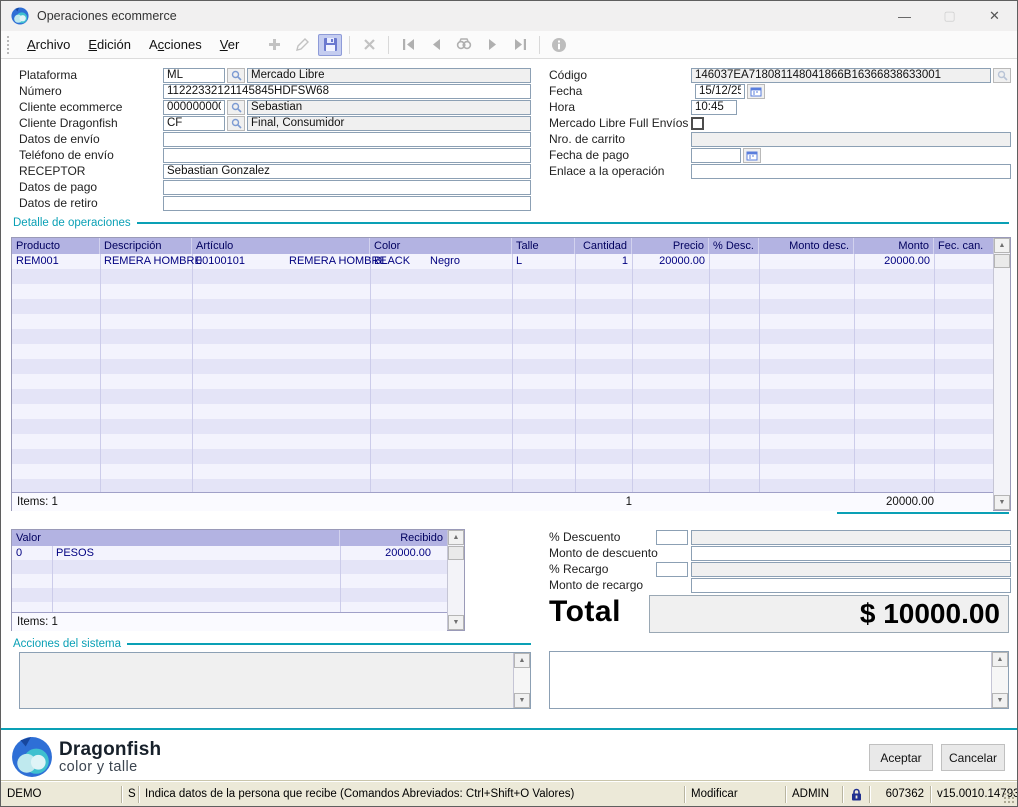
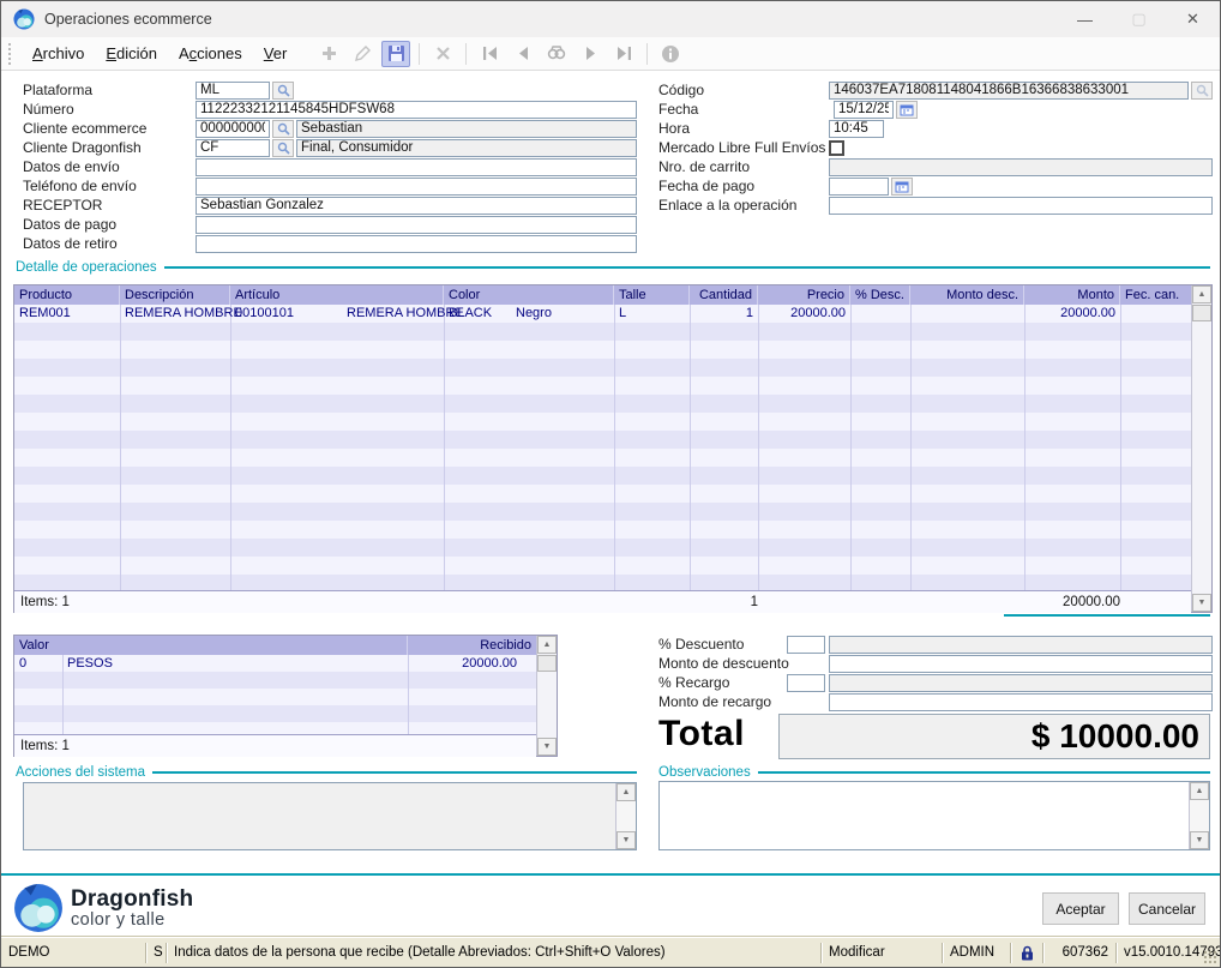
  Operaciones ecommerce
  —
  ▢
  ✕
  Archivo
  Edición
  Acciones
  Ver
  Plataforma
  ML
- Mercado Libre
  Número
  11222332121145845HDFSW68
  Cliente ecommerce
  00000000
  Sebastian
  Cliente Dragonfish
  CF
  Final, Consumidor
  Datos de envío
  Teléfono de envío
  RECEPTOR
  Sebastian Gonzalez
  Datos de pago
  Datos de retiro
  Código
  146037EA718081148041866B16366838633001
  Fecha
  15/12/25
  Hora
  10:45
  Mercado Libre Full Envíos
  Nro. de carrito
  Fecha de pago
  Enlace a la operación
  Detalle de operaciones
  Producto
  Descripción
  Artículo
  Color
  Talle
  Cantidad
  Precio
  % Desc.
  Monto desc.
  Monto
  Fec. can.
  REM001
  REMERA HOMBR
  00100101
  REMERA HOMB
  BLACK
  Negro
  L
  1
  20000.00
  20000.00
  Items: 1
  1
  20000.00
  Valor
  Recibido
  0
  PESOS
  20000.00
  Items: 1
  % Descuento
  Monto de descuento
  % Recargo
  Monto de recargo
  Total
  $ 10000.00
  Acciones del sistema
+ Observaciones
  Dragonfish
  color y talle
  Aceptar
  Cancelar
  DEMO
  S
- Indica datos de la persona que recibe (Comandos Abreviados: Ctrl+Shift+O Valores)
+ Indica datos de la persona que recibe (Detalle Abreviados: Ctrl+Shift+O Valores)
  Modificar
  ADMIN
  607362
  v15.0010.143
